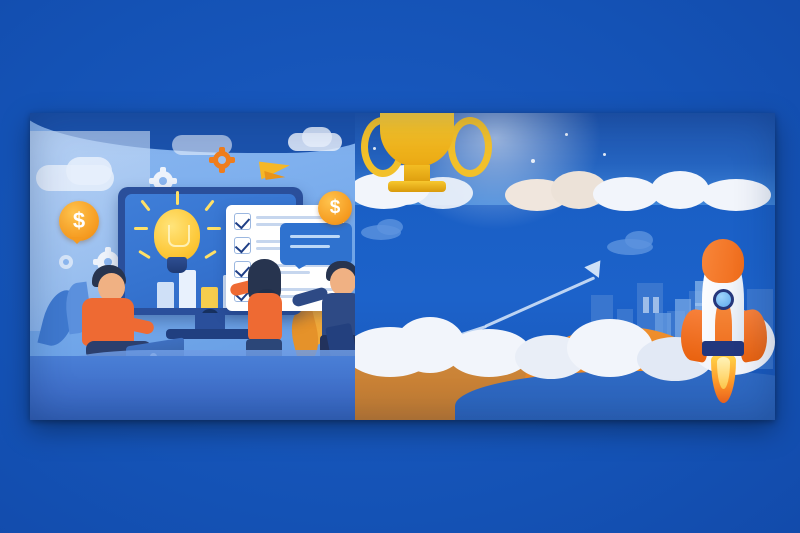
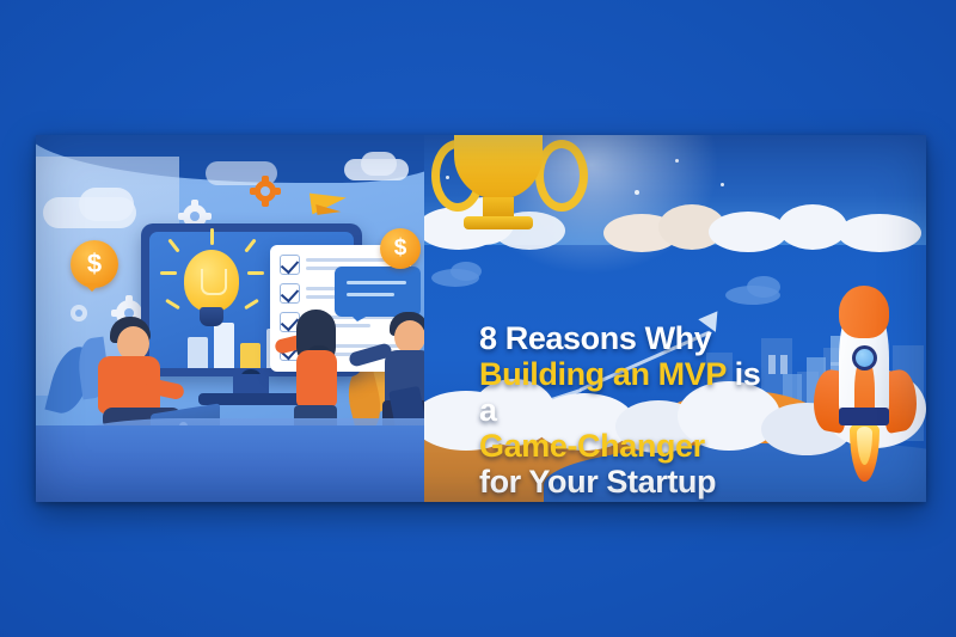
  $
  $
+ 8 Reasons Why
+ Building an MVP is a
+ Game-Changer
+ for Your Startup
